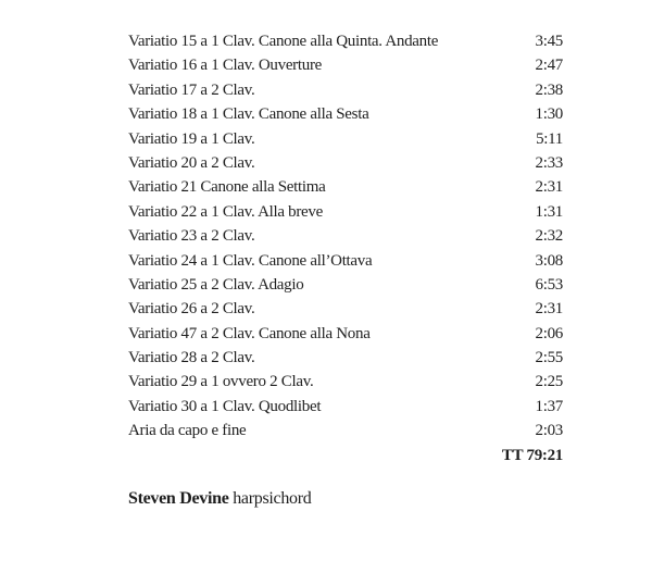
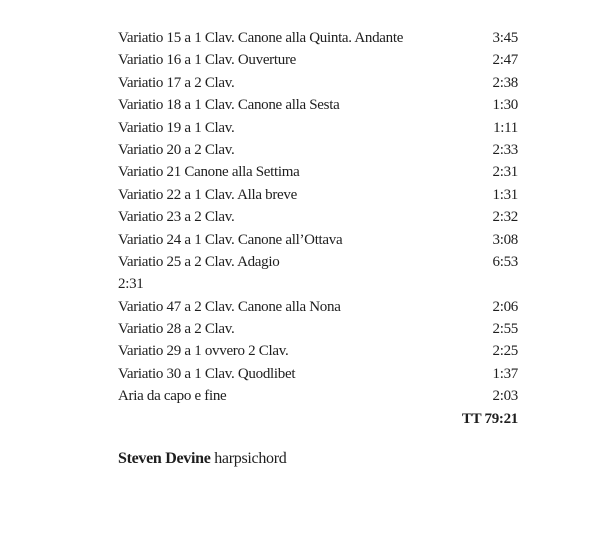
  Variatio 15 a 1 Clav. Canone alla Quinta. Andante
  3:45
  Variatio 16 a 1 Clav. Ouverture
  2:47
  Variatio 17 a 2 Clav.
  2:38
  Variatio 18 a 1 Clav. Canone alla Sesta
  1:30
  Variatio 19 a 1 Clav.
- 5:11
+ 1:11
  Variatio 20 a 2 Clav.
  2:33
  Variatio 21 Canone alla Settima
  2:31
  Variatio 22 a 1 Clav. Alla breve
  1:31
  Variatio 23 a 2 Clav.
  2:32
  Variatio 24 a 1 Clav. Canone all’Ottava
  3:08
  Variatio 25 a 2 Clav. Adagio
  6:53
- Variatio 26 a 2 Clav.
  2:31
  Variatio 47 a 2 Clav. Canone alla Nona
  2:06
  Variatio 28 a 2 Clav.
  2:55
  Variatio 29 a 1 ovvero 2 Clav.
  2:25
  Variatio 30 a 1 Clav. Quodlibet
  1:37
  Aria da capo e fine
  2:03
  TT 79:21
  Steven Devine harpsichord
